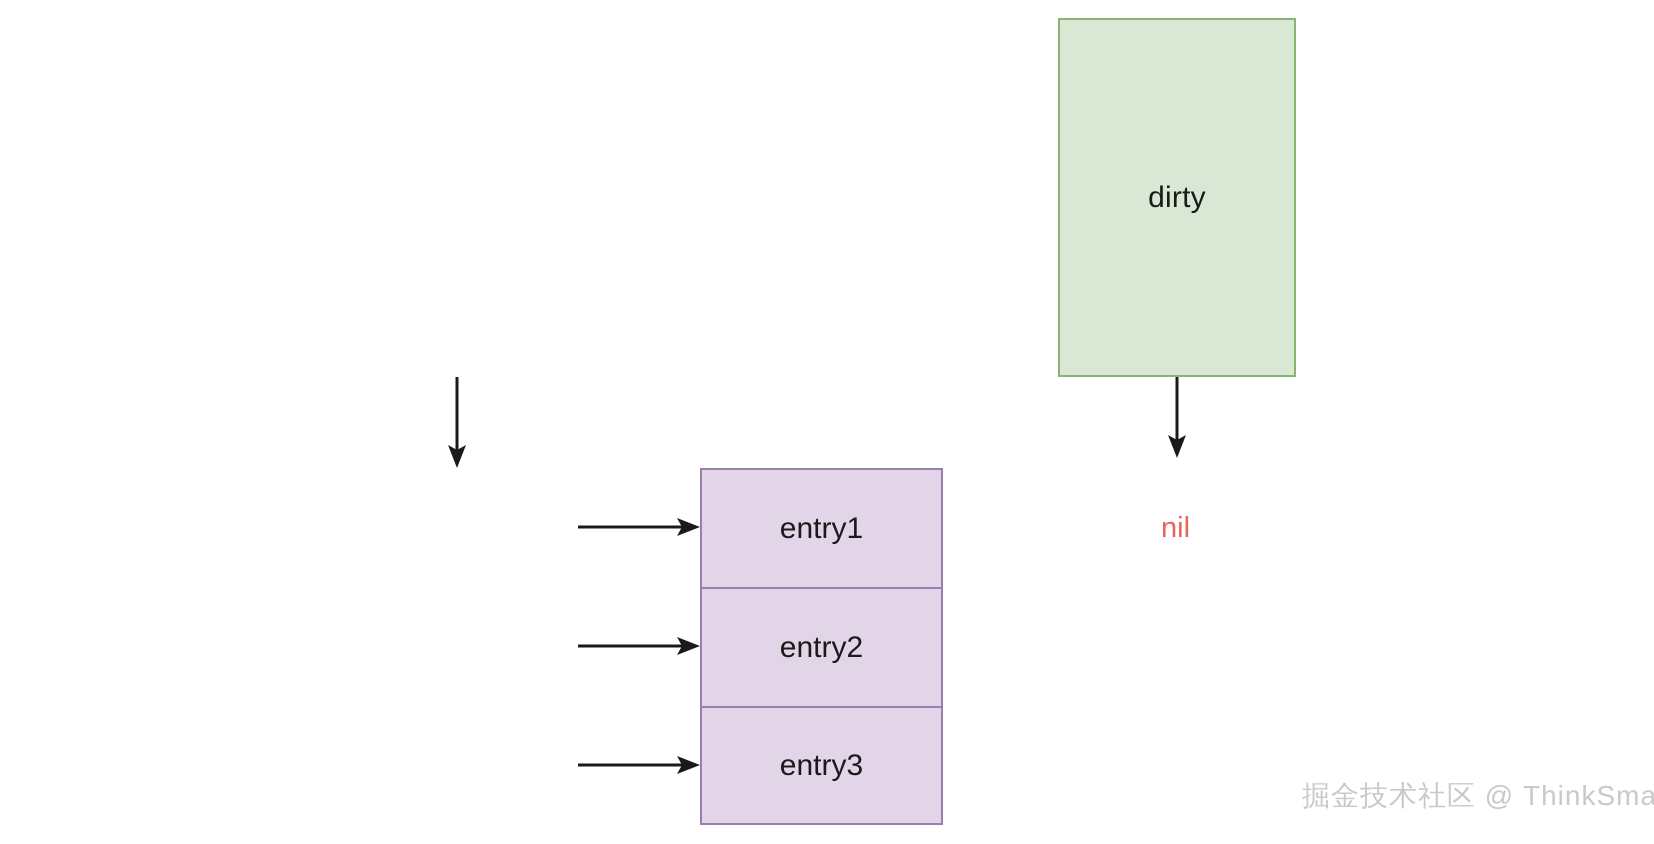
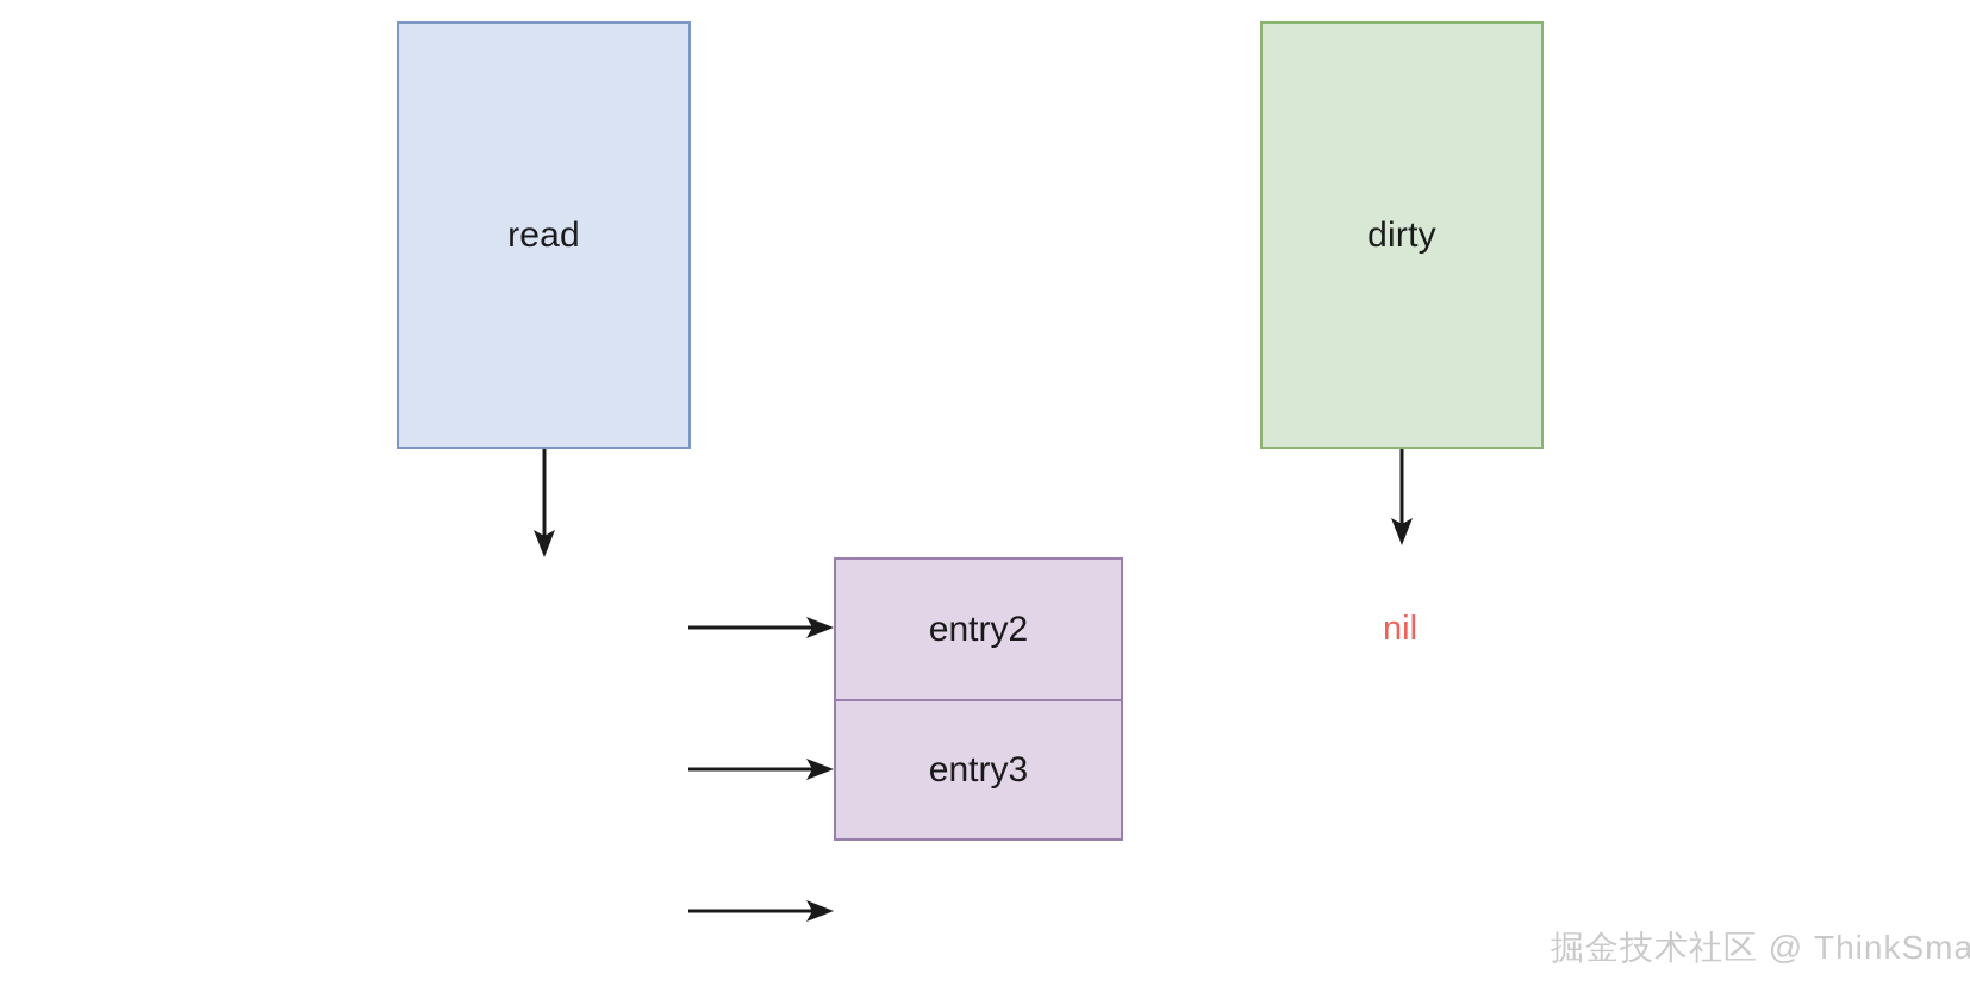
+ read
  dirty
- entry1
  entry2
  entry3
  nil
  掘金技术社区 @ ThinkSma
